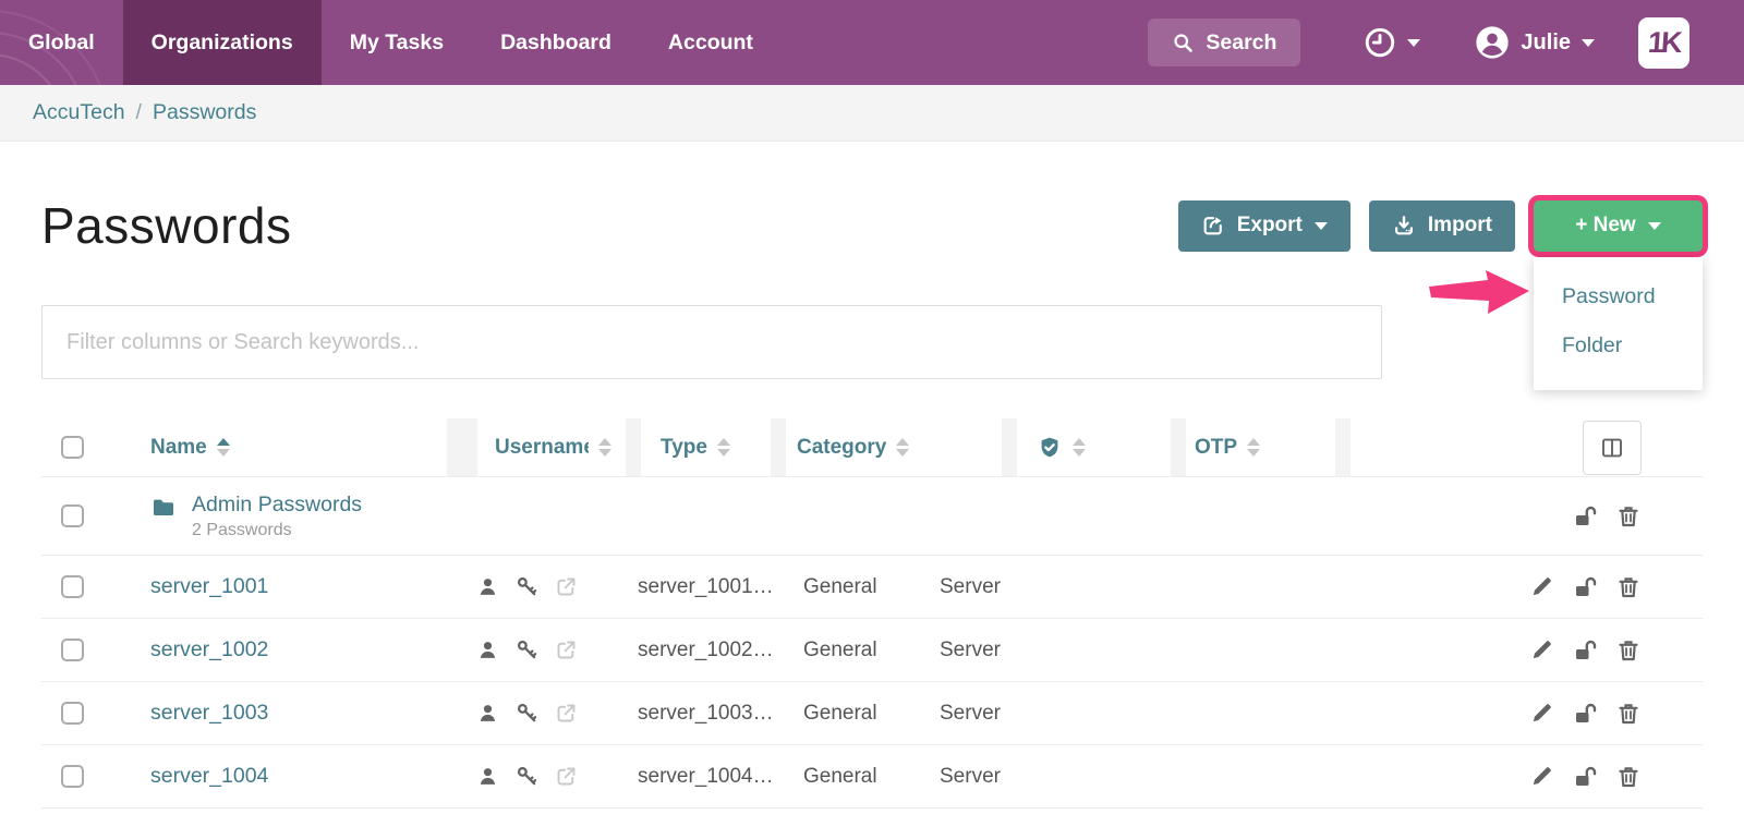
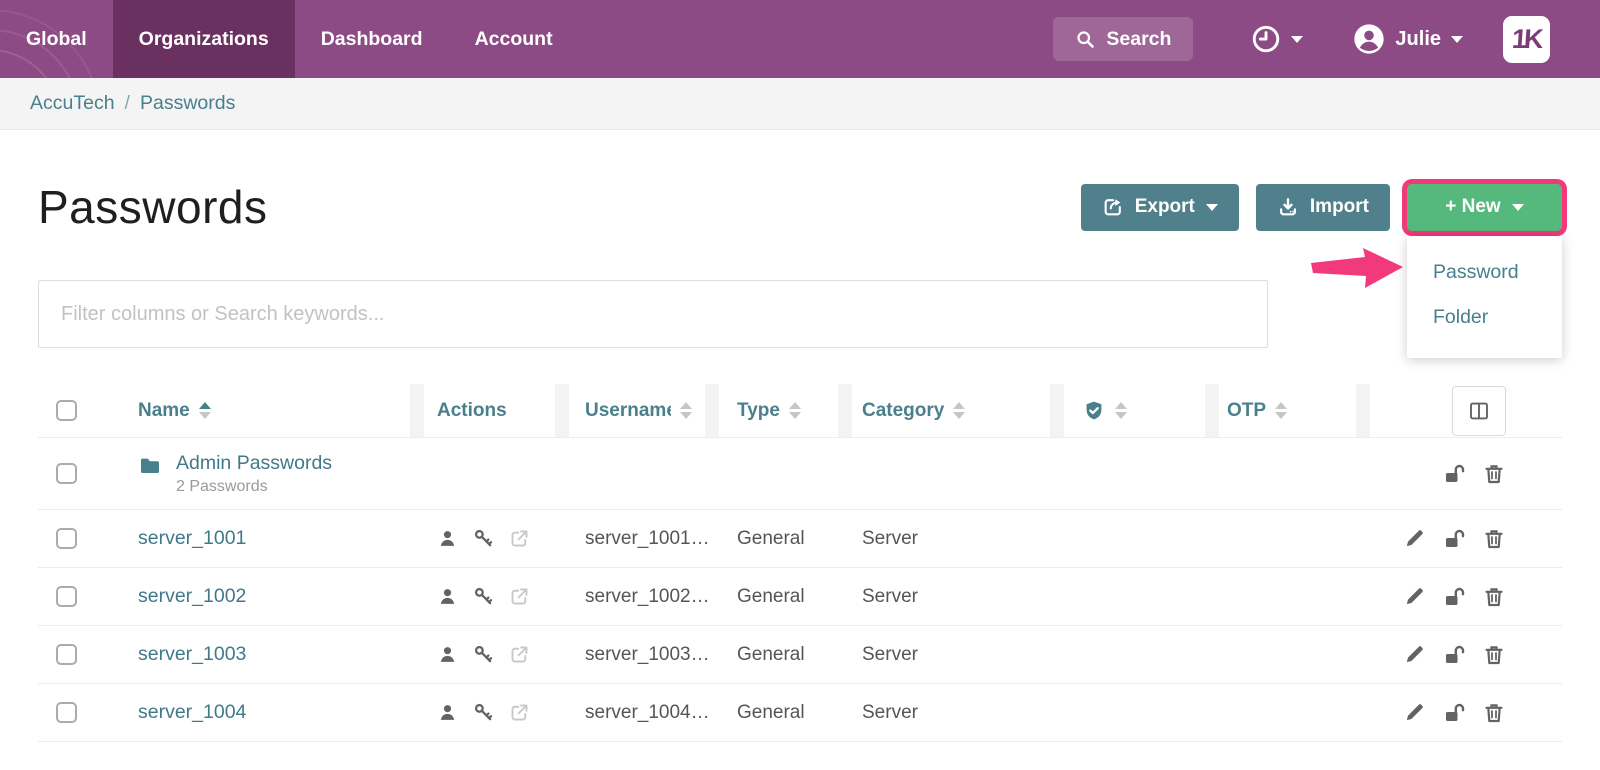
  Global
  Organizations
- My Tasks
  Dashboard
  Account
  Search
  Julie
  AccuTech
  /
  Passwords
  Passwords
  Export
  Import
  + New
  Password
  Folder
  Filter columns or Search keywords...
  Name
+ Actions
  Usernam
  Type
  Category
  OTP
  Admin Passwords
  2 Passwords
  server_1001
  server_1001…
  General
  Server
  server_1002
  server_1002…
  General
  Server
  server_1003
  server_1003…
  General
  Server
  server_1004
  server_1004…
  General
  Server
